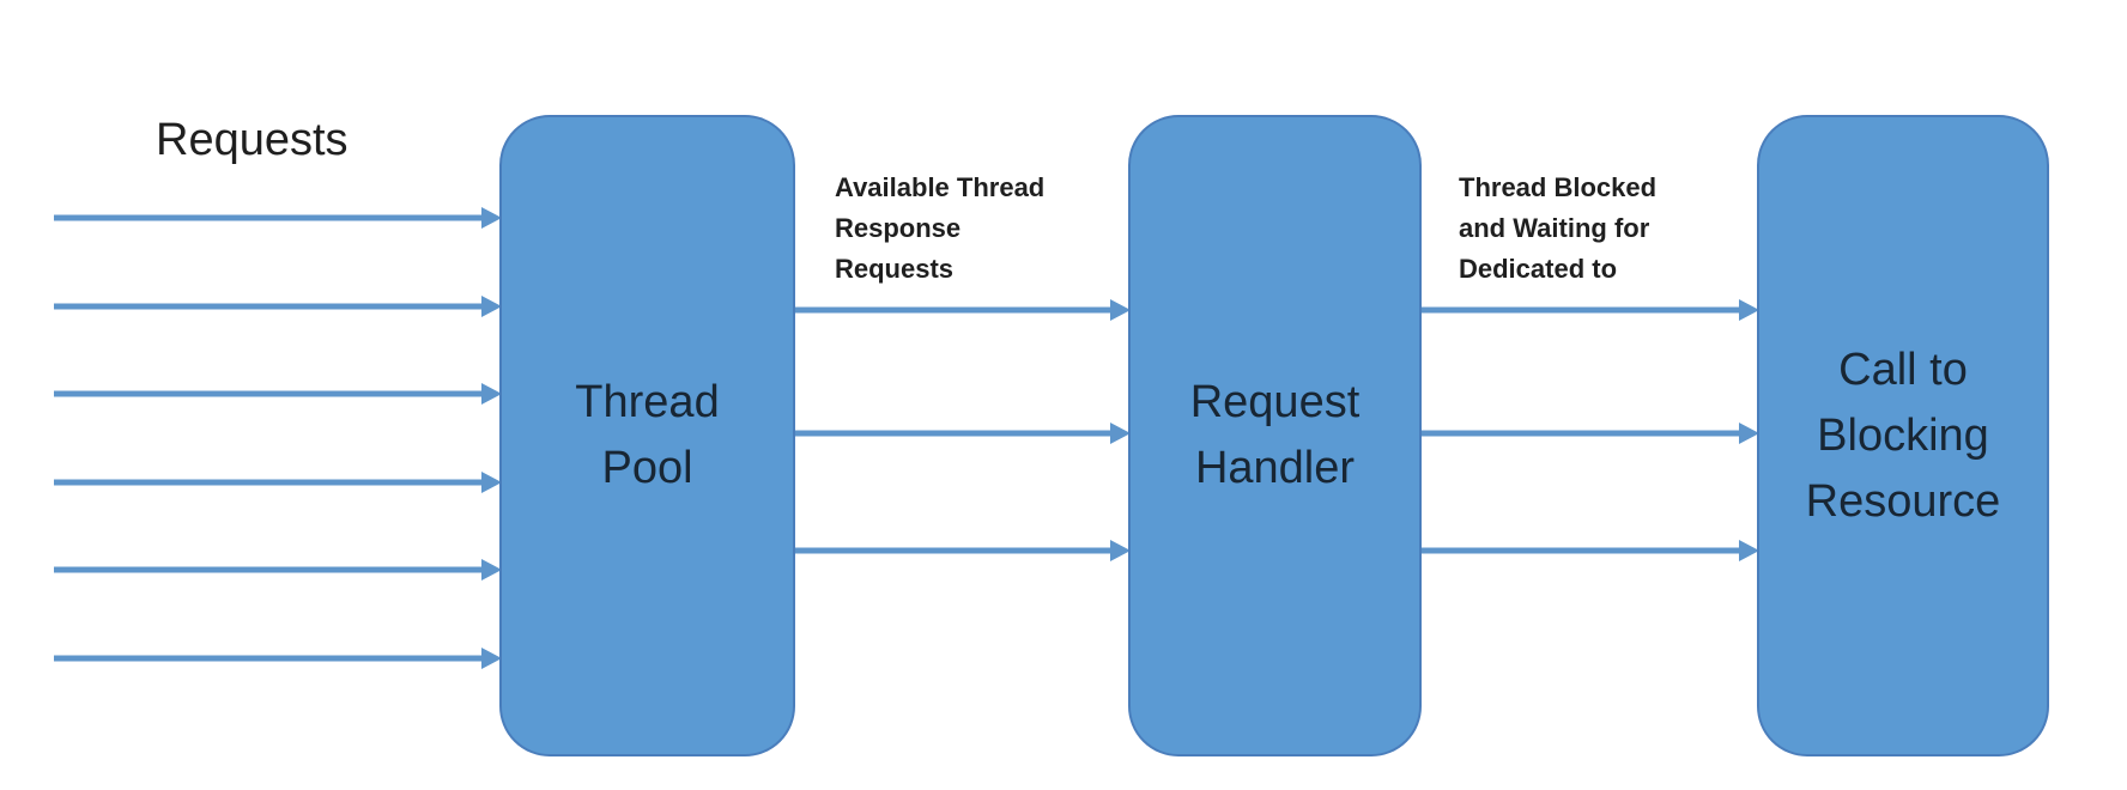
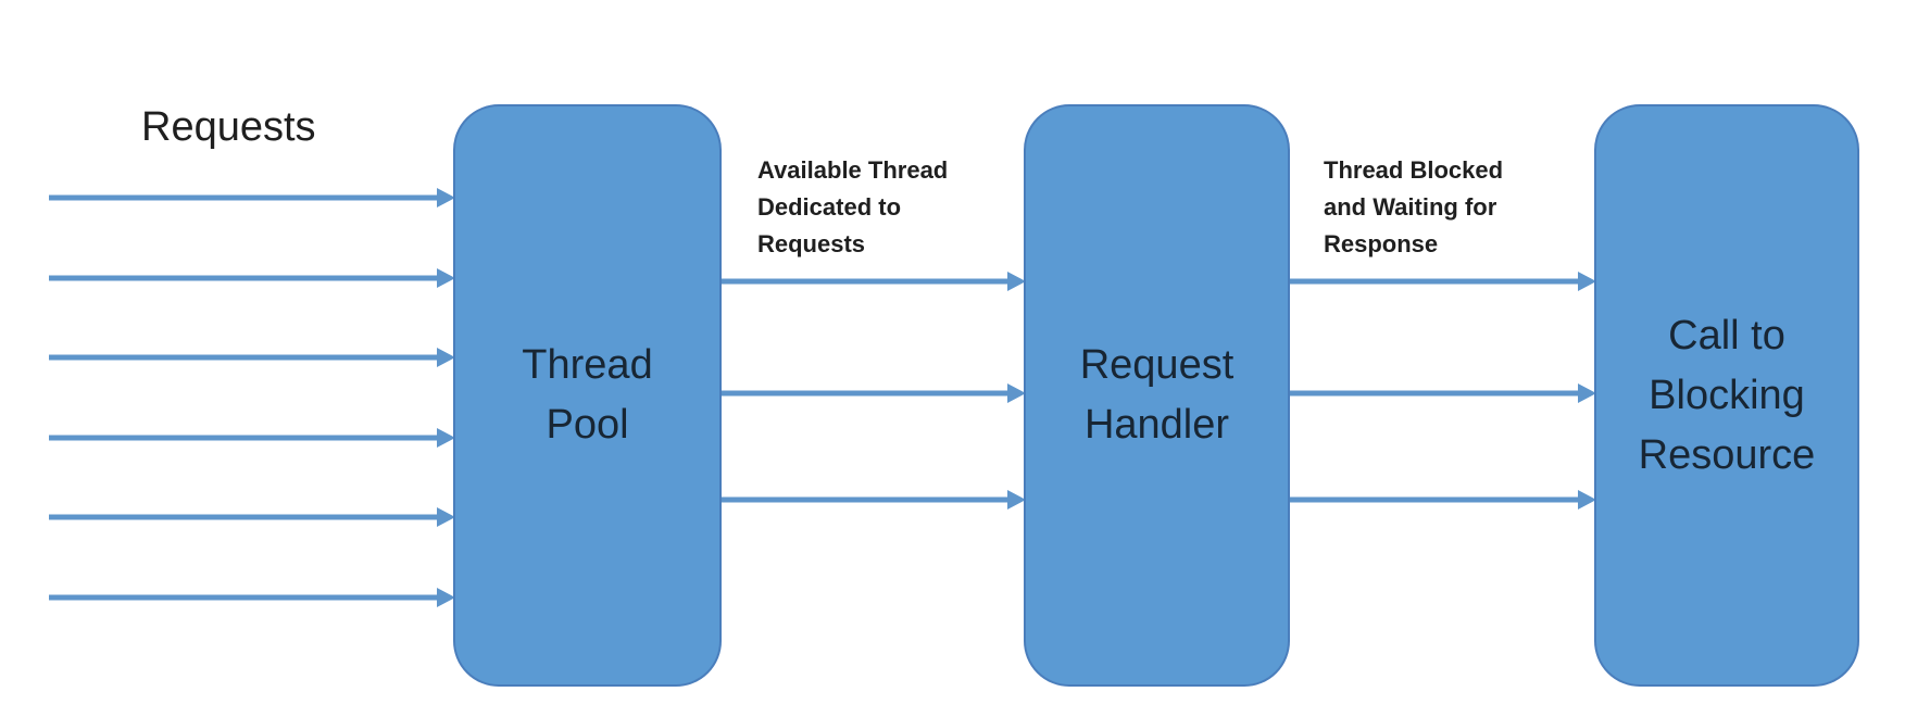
  Requests
  Thread
  Pool
  Request
  Handler
  Call to
  Blocking
  Resource
  Available Thread
- Response
+ Dedicated to
  Requests
  Thread Blocked
  and Waiting for
- Dedicated to
+ Response
